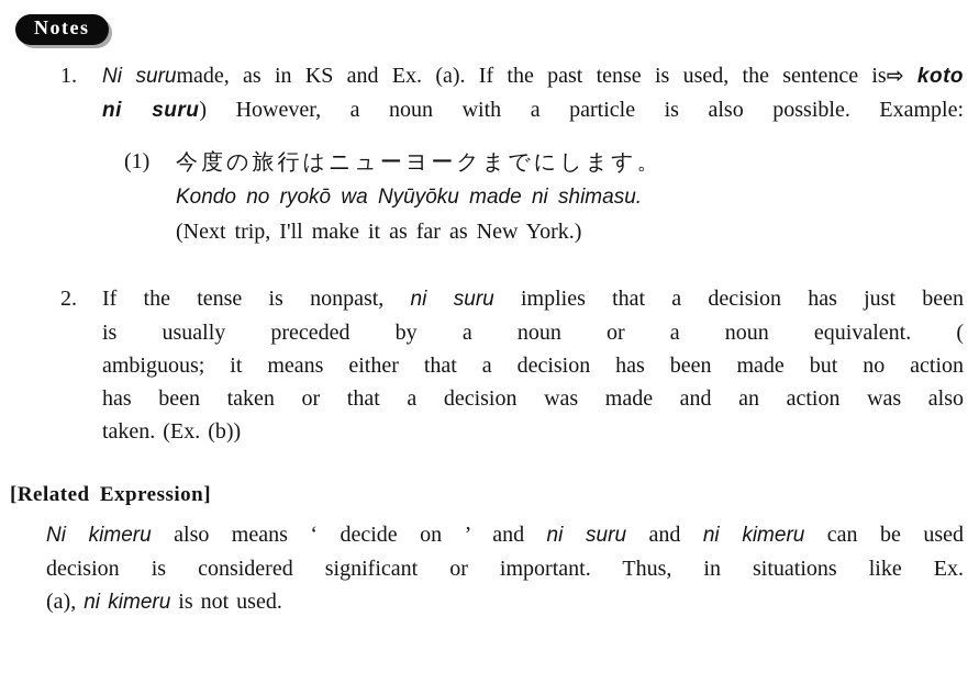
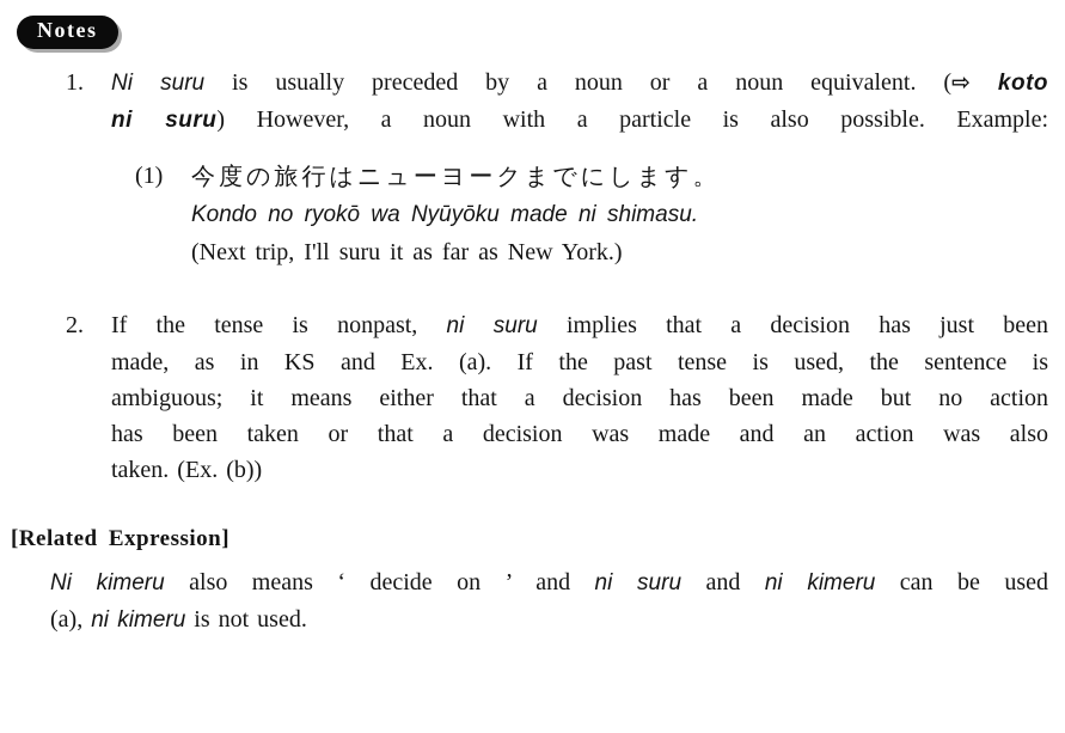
  Notes
  1.
- Ni surumade, as in KS and Ex. (a). If the past tense is used, the sentence is⇨ koto
+ Ni suru is usually preceded by a noun or a noun equivalent. (⇨ koto
  ni suru) However, a noun with a particle is also possible. Example:
  (1)
  今度の旅行はニューヨークまでにします。
  Kondo no ryokō wa Nyūyōku made ni shimasu.
- (Next trip, I'll make it as far as New York.)
+ (Next trip, I'll suru it as far as New York.)
  2.
  If the tense is nonpast, ni suru implies that a decision has just been
- is usually preceded by a noun or a noun equivalent. (
+ made, as in KS and Ex. (a). If the past tense is used, the sentence is
  ambiguous; it means either that a decision has been made but no action
  has been taken or that a decision was made and an action was also
  taken. (Ex. (b))
  [Related Expression]
  Ni kimeru also means ‘ decide on ’ and ni suru and ni kimeru can be used
- decision is considered significant or important. Thus, in situations like Ex.
  (a), ni kimeru is not used.
